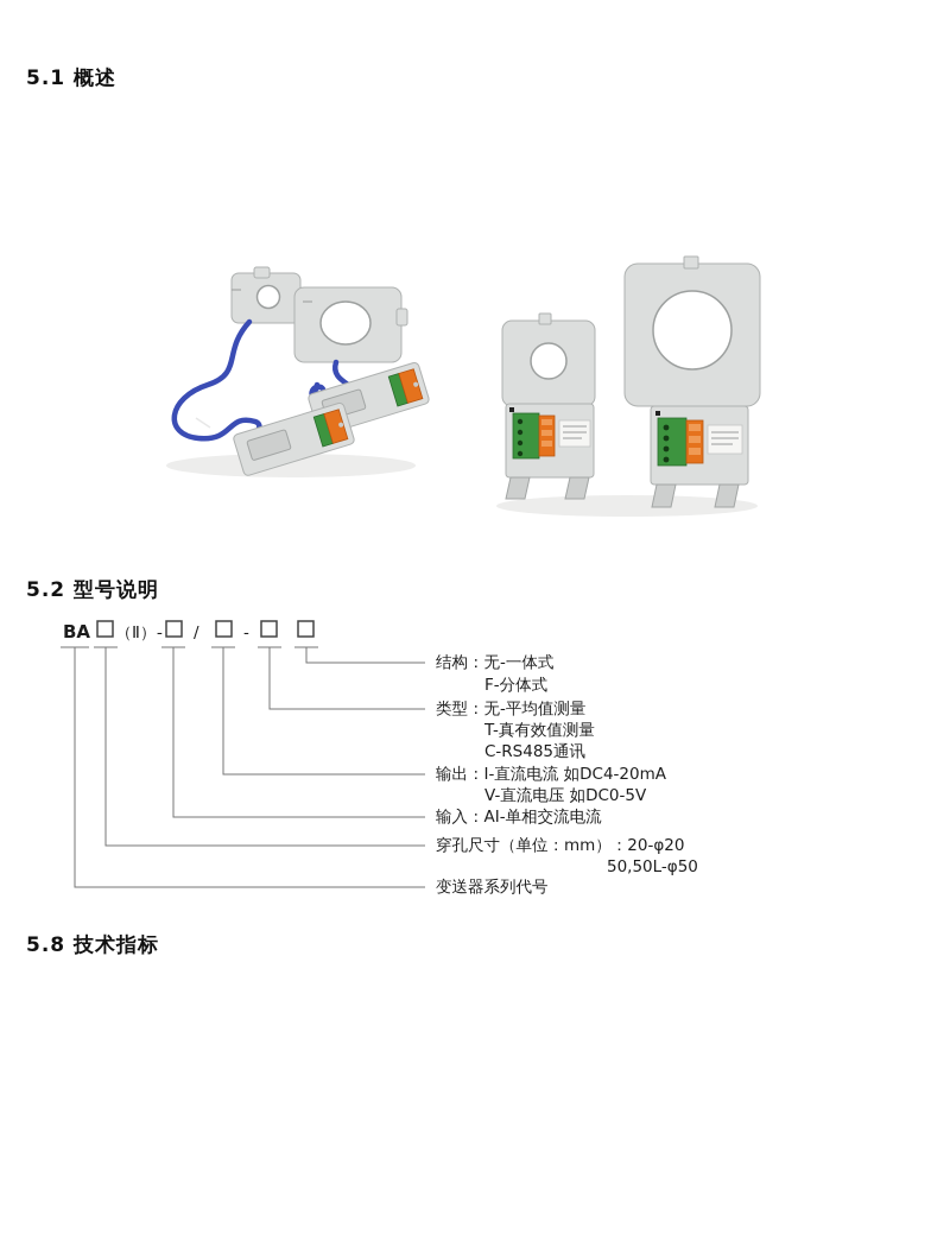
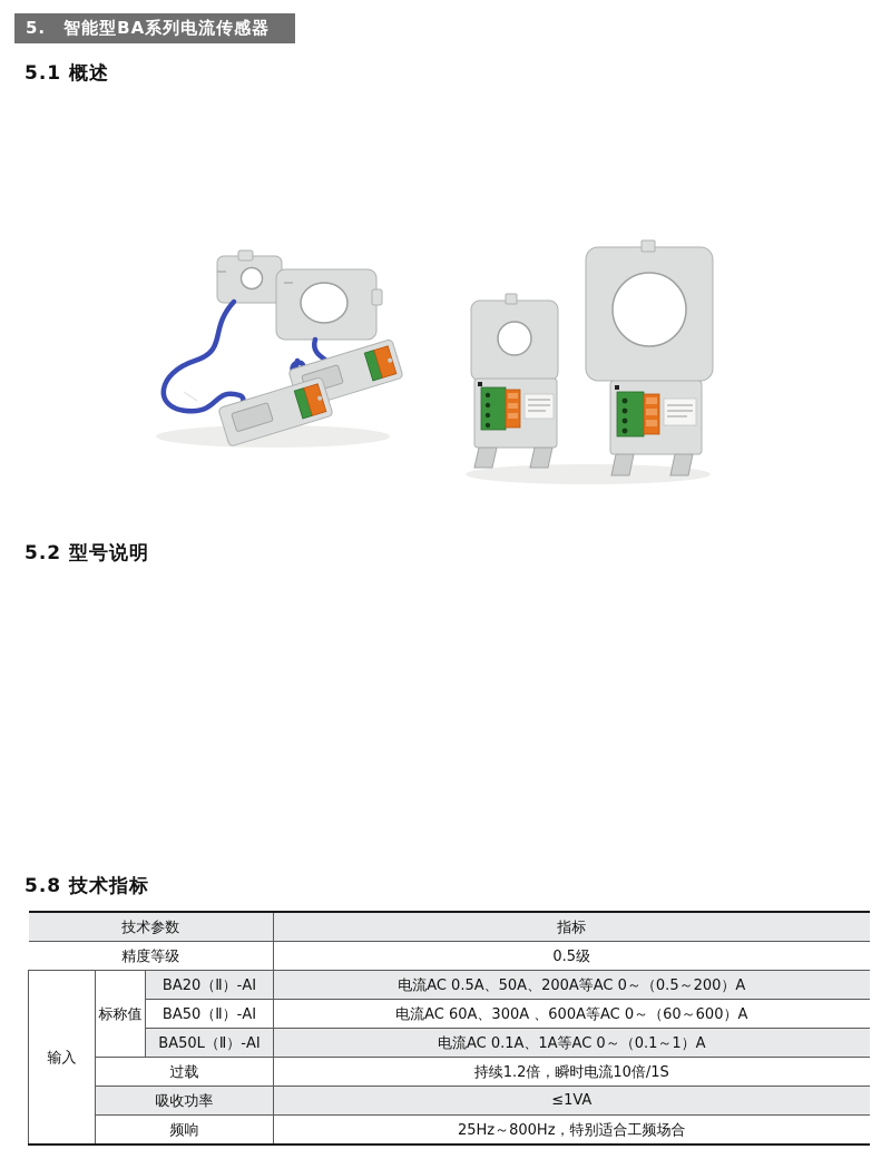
+ 5. 智能型BA系列电流传感器
  5.1 概述
  5.2 型号说明
- BA
- （Ⅱ）-
- /
- -
- 结构：无-一体式
- F-分体式
- 类型：无-平均值测量
- T-真有效值测量
- C-RS485通讯
- 输出：I-直流电流 如DC4-20mA
- V-直流电压 如DC0-5V
- 输入：AI-单相交流电流
- 穿孔尺寸（单位：mm）：20-φ20
- 50,50L-φ50
- 变送器系列代号
  5.8 技术指标
+ 技术参数	指标
+ 精度等级	0.5级
+ 输入	标称值	BA20（Ⅱ）-AI	电流AC 0.5A、50A、200A等AC 0～（0.5～200）A
+ BA50（Ⅱ）-AI	电流AC 60A、300A 、600A等AC 0～（60～600）A
+ BA50L（Ⅱ）-AI	电流AC 0.1A、1A等AC 0～（0.1～1）A
+ 过载	持续1.2倍，瞬时电流10倍/1S
+ 吸收功率	≤1VA
+ 频响	25Hz～800Hz，特别适合工频场合
